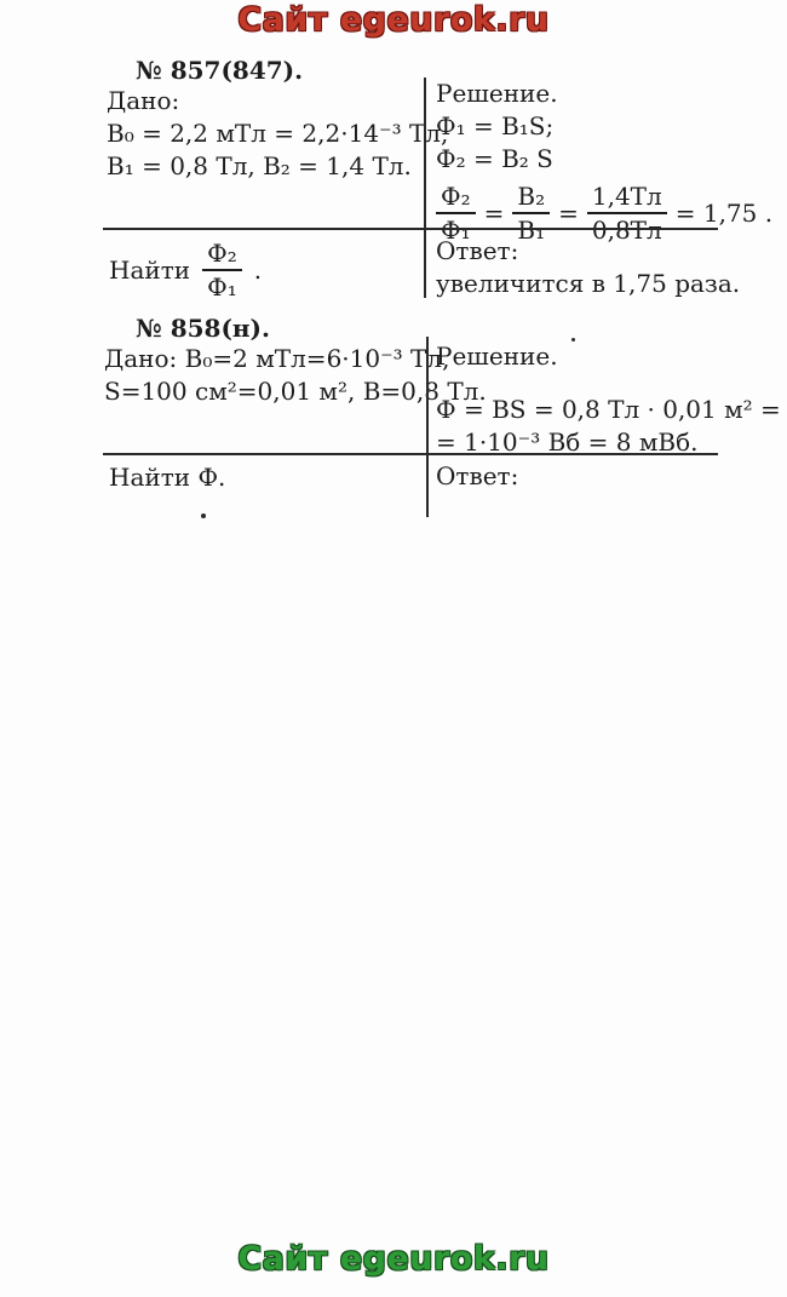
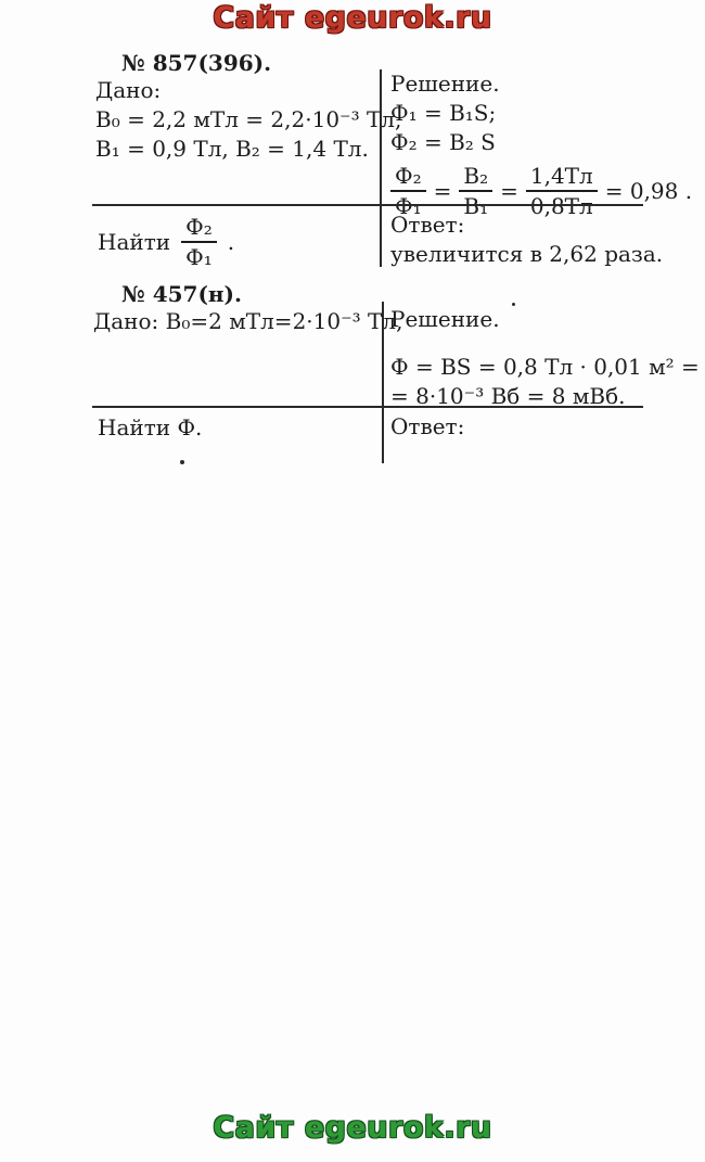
  Сайт egeurok.ru
- № 857(847).
+ № 857(396).
  Дано:
- B₀ = 2,2 мТл = 2,2·14⁻³ Тл,
+ B₀ = 2,2 мТл = 2,2·10⁻³ Тл,
- B₁ = 0,8 Тл, B₂ = 1,4 Тл.
+ B₁ = 0,9 Тл, B₂ = 1,4 Тл.
  Решение.
  Ф₁ = B₁S;
  Ф₂ = B₂ S
  Ф₂
  Ф₁
  =
  B₂
  B₁
  =
  1,4Тл
  0,8Тл
- = 1,75 .
+ = 0,98 .
  Найти
  Ф₂
  Ф₁
  .
  Ответ:
- увеличится в 1,75 раза.
+ увеличится в 2,62 раза.
- № 858(н).
+ № 457(н).
- Дано: B₀=2 мТл=6·10⁻³ Тл,
+ Дано: B₀=2 мТл=2·10⁻³ Тл,
- S=100 см²=0,01 м², B=0,8 Тл.
  Решение.
  Ф = BS = 0,8 Тл · 0,01 м² =
- = 1·10⁻³ Вб = 8 мВб.
+ = 8·10⁻³ Вб = 8 мВб.
  Найти Ф.
  Ответ:
  Сайт egeurok.ru
